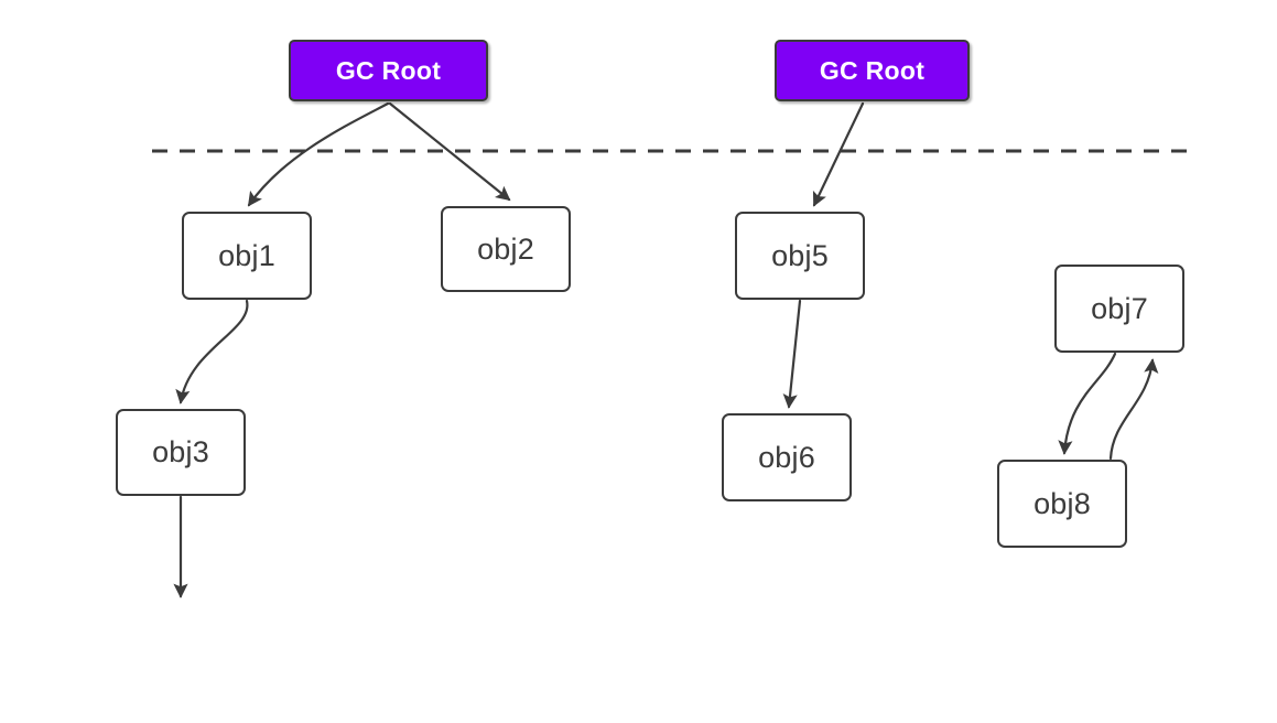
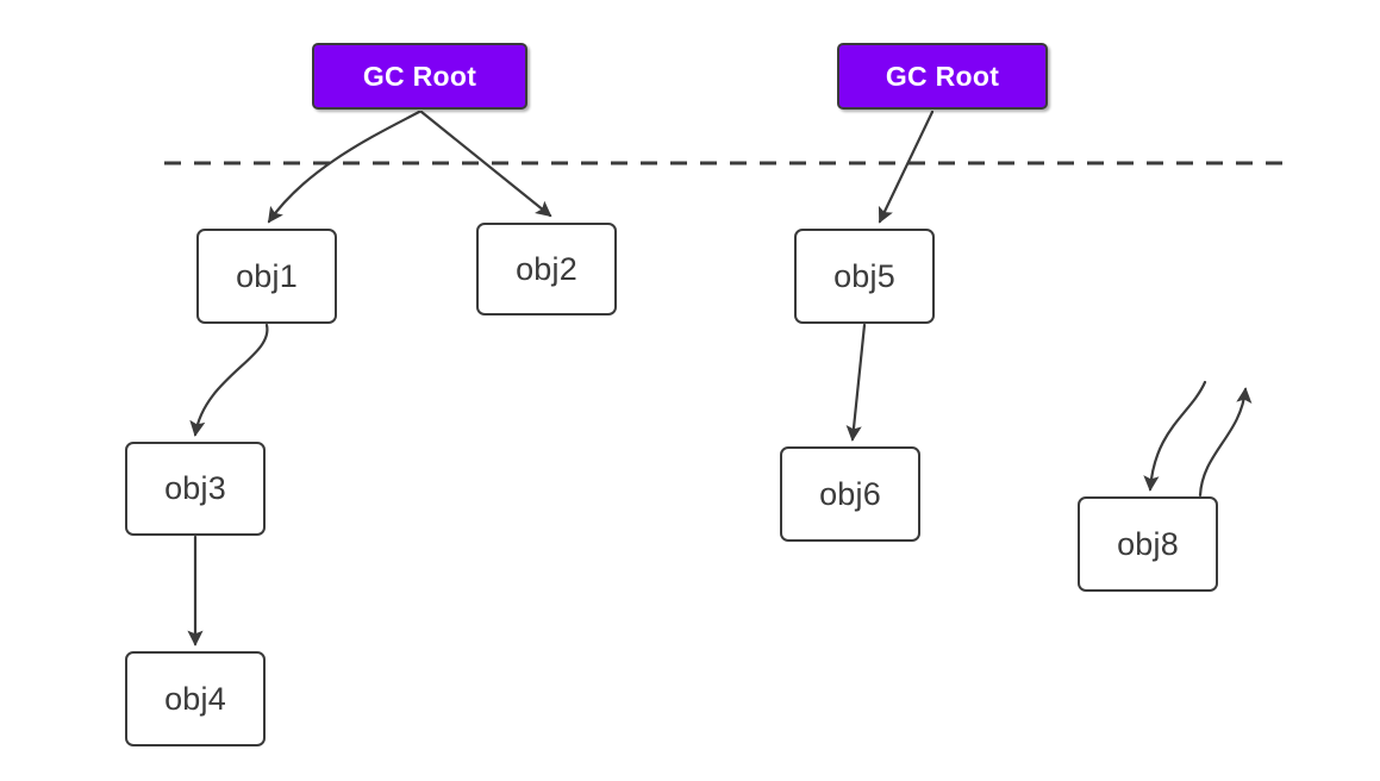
  GC Root
  GC Root
  obj1
  obj2
  obj3
+ obj4
  obj5
  obj6
- obj7
  obj8
